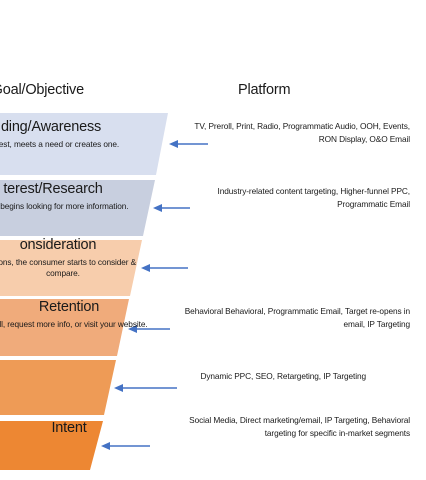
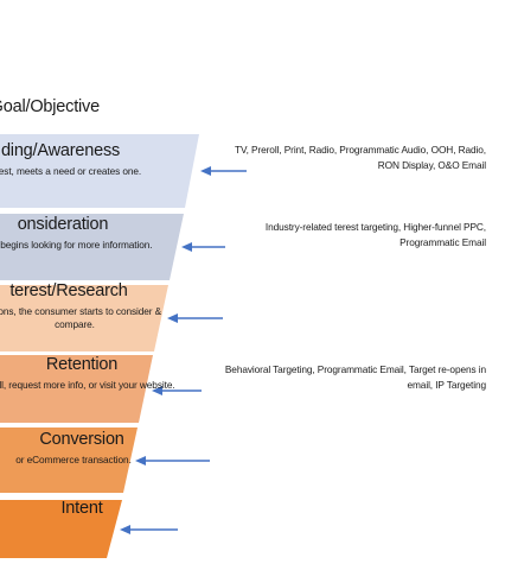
  oal/Objective
- Platform
  ding/Awareness
  est, meets a need or creates one.
- terest/Research
+ onsideration
  begins looking for more information.
- onsideration
+ terest/Research
  ons, the consumer starts to consider & compare.
  Retention
  ll, request more info, or visit your website.
+ Conversion
+ or eCommerce transaction.
  Intent
- TV, Preroll, Print, Radio, Programmatic Audio, OOH, Events, RON Display, O&O Email
+ TV, Preroll, Print, Radio, Programmatic Audio, OOH, Radio, RON Display, O&O Email
- Industry-related content targeting, Higher-funnel PPC, Programmatic Email
+ Industry-related terest targeting, Higher-funnel PPC, Programmatic Email
- Behavioral Behavioral, Programmatic Email, Target re-opens in email, IP Targeting
+ Behavioral Targeting, Programmatic Email, Target re-opens in email, IP Targeting
- Dynamic PPC, SEO, Retargeting, IP Targeting
- Social Media, Direct marketing/email, IP Targeting, Behavioral targeting for specific in-market segments
